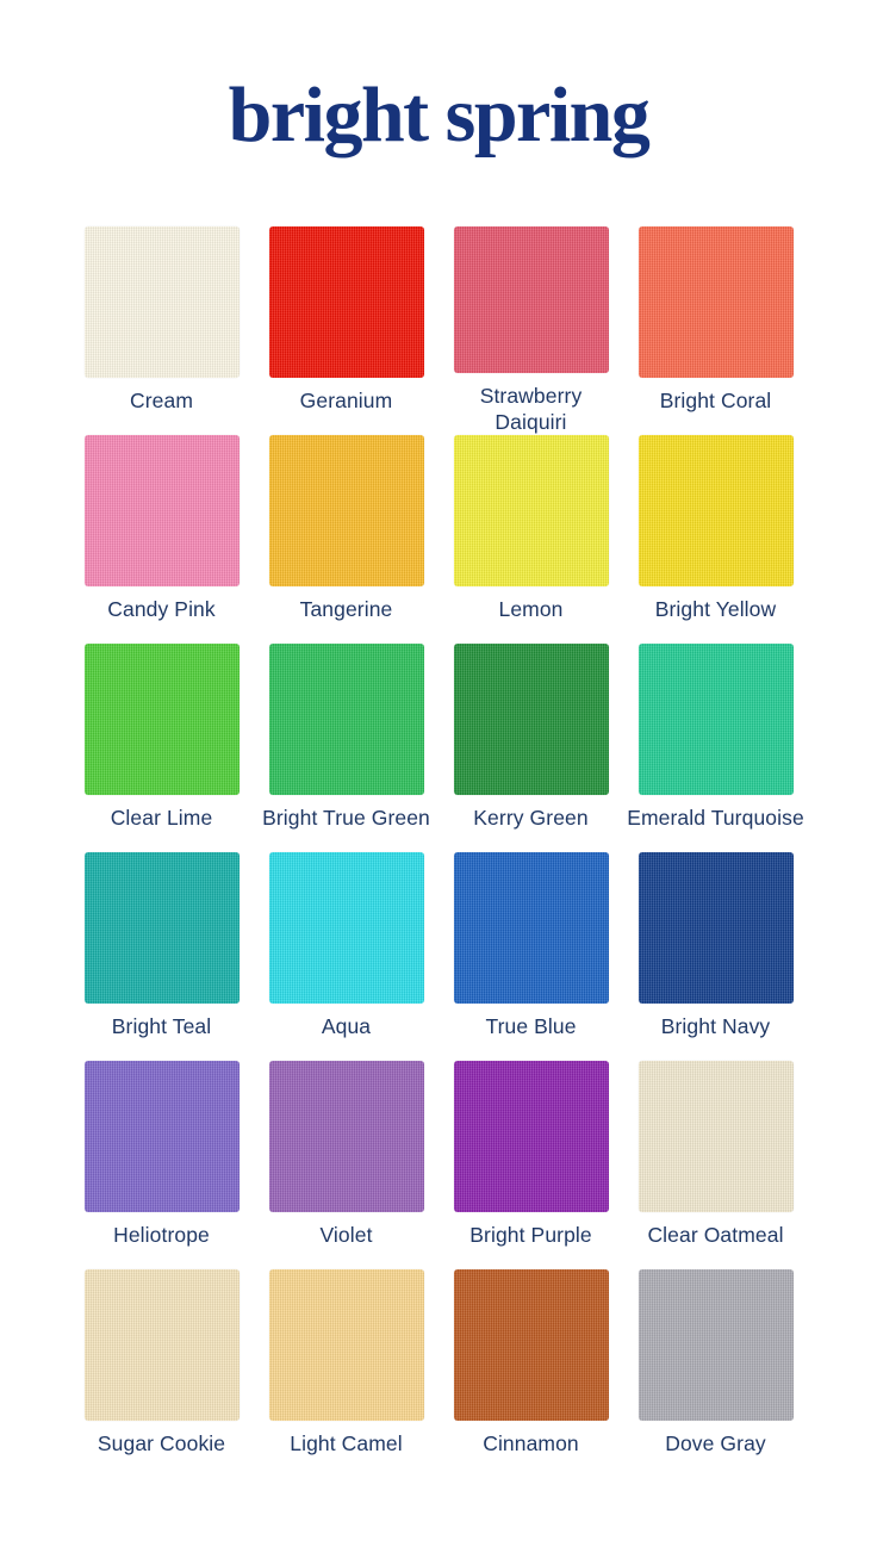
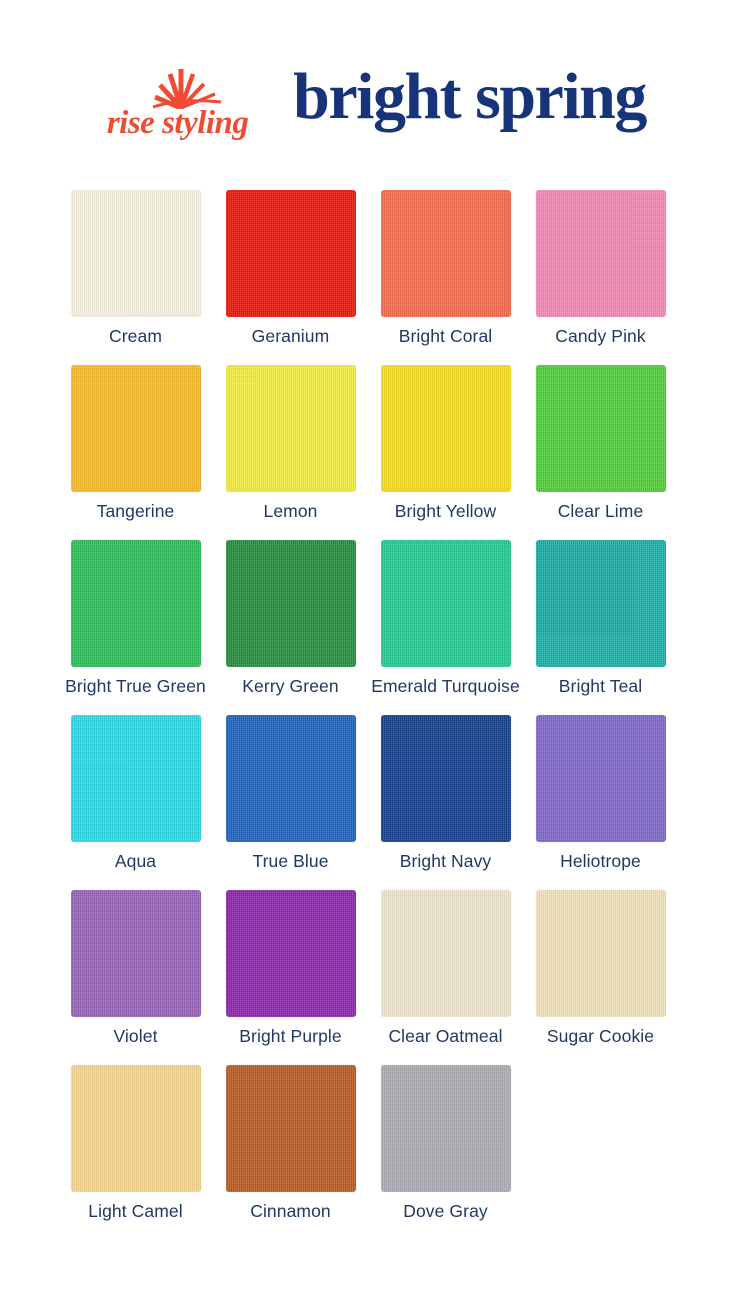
+ rise styling
  bright spring
  Cream
  Geranium
- Strawberry Daiquiri
  Bright Coral
  Candy Pink
  Tangerine
  Lemon
  Bright Yellow
  Clear Lime
  Bright True Green
  Kerry Green
  Emerald Turquoise
  Bright Teal
  Aqua
  True Blue
  Bright Navy
  Heliotrope
  Violet
  Bright Purple
  Clear Oatmeal
  Sugar Cookie
  Light Camel
  Cinnamon
  Dove Gray
